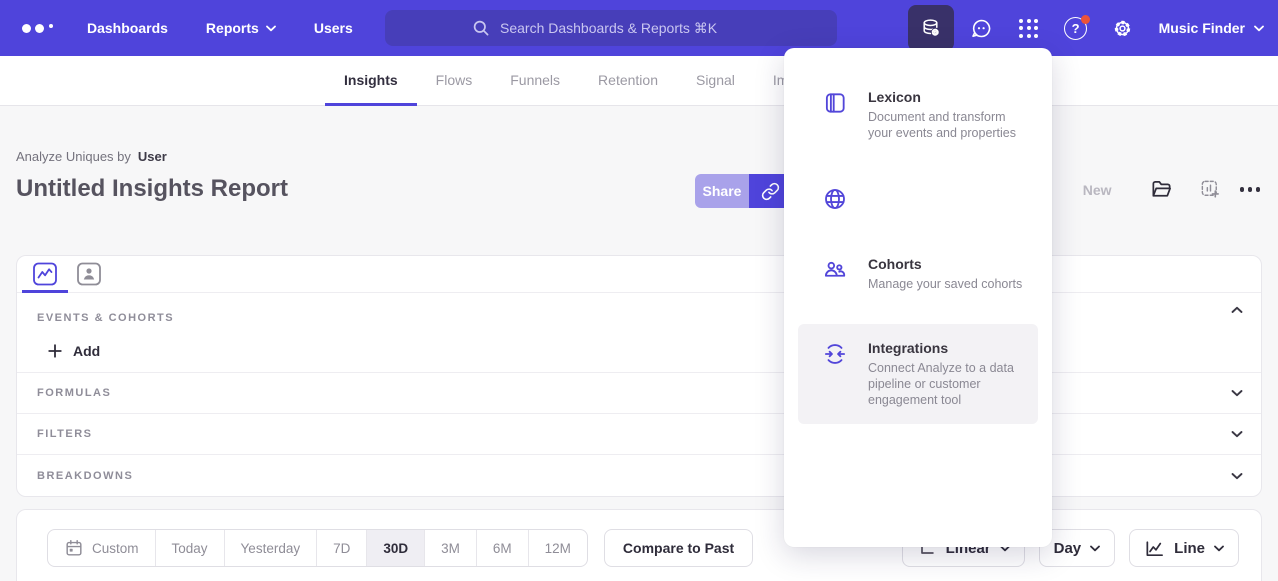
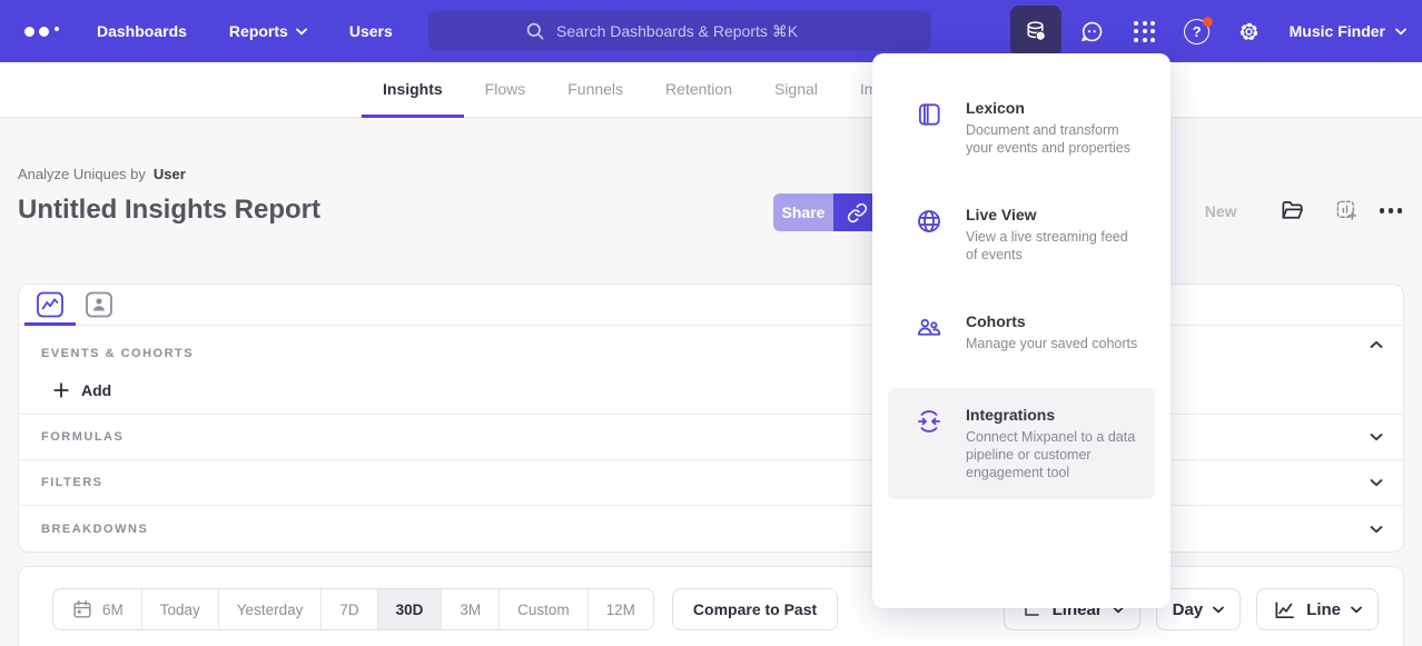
  Dashboards
  Reports
  Users
  Search Dashboards & Reports ⌘K
  ?
  Music Finder
  Insights
  Flows
  Funnels
  Retention
  Signal
  Im
  Analyze Uniques by User
  Untitled Insights Report
  Share
  New
  EVENTS & COHORTS
  Add
  FORMULAS
  FILTERS
  BREAKDOWNS
- Custom
+ 6M
  Today
  Yesterday
  7D
  30D
  3M
- 6M
+ Custom
  12M
  Compare to Past
  Linear
  Day
  Line
  Lexicon
  Document and transform your events and properties
+ Live View
+ View a live streaming feed of events
  Cohorts
  Manage your saved cohorts
  Integrations
- Connect Analyze to a data pipeline or customer engagement tool
+ Connect Mixpanel to a data pipeline or customer engagement tool
